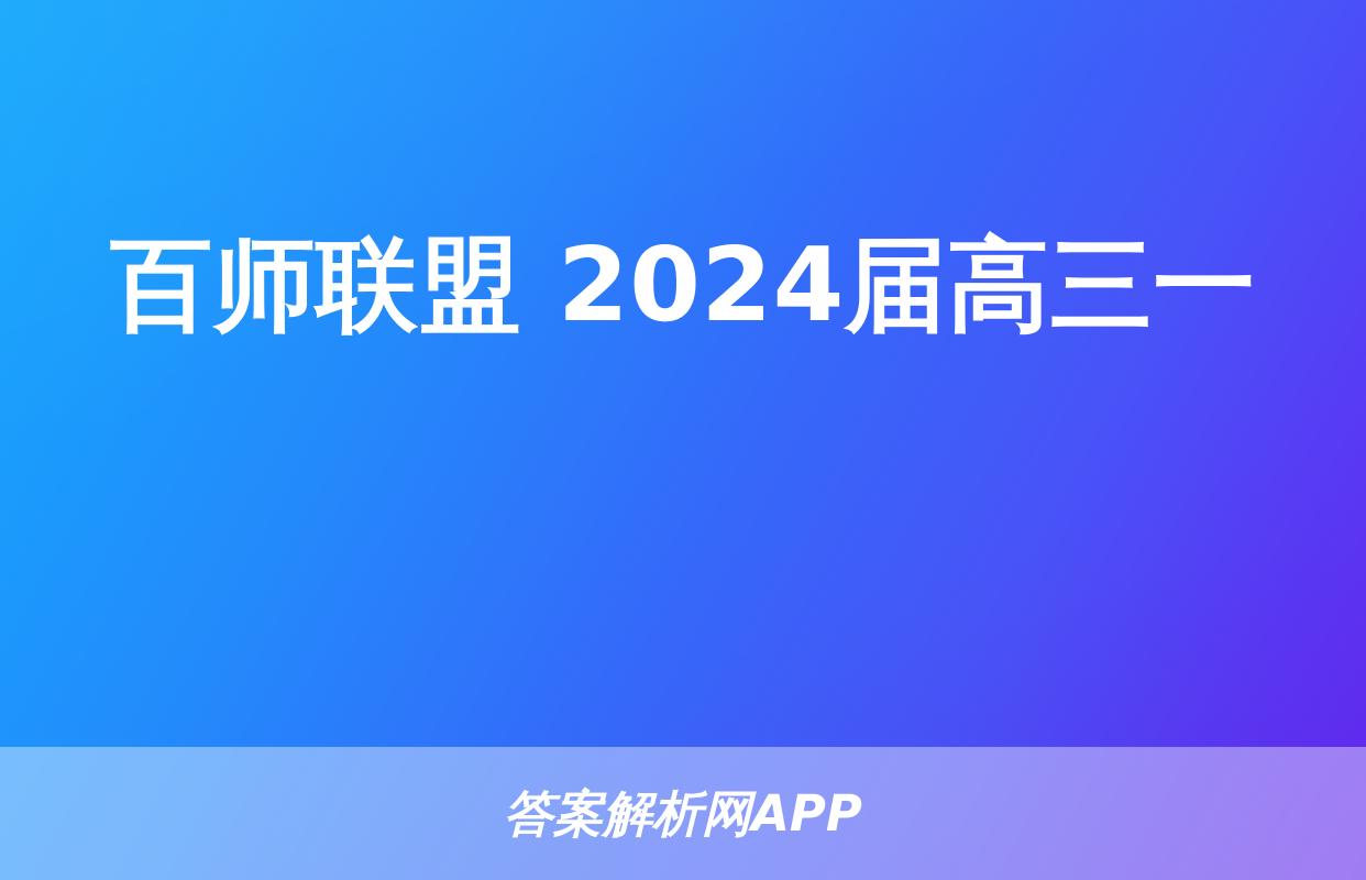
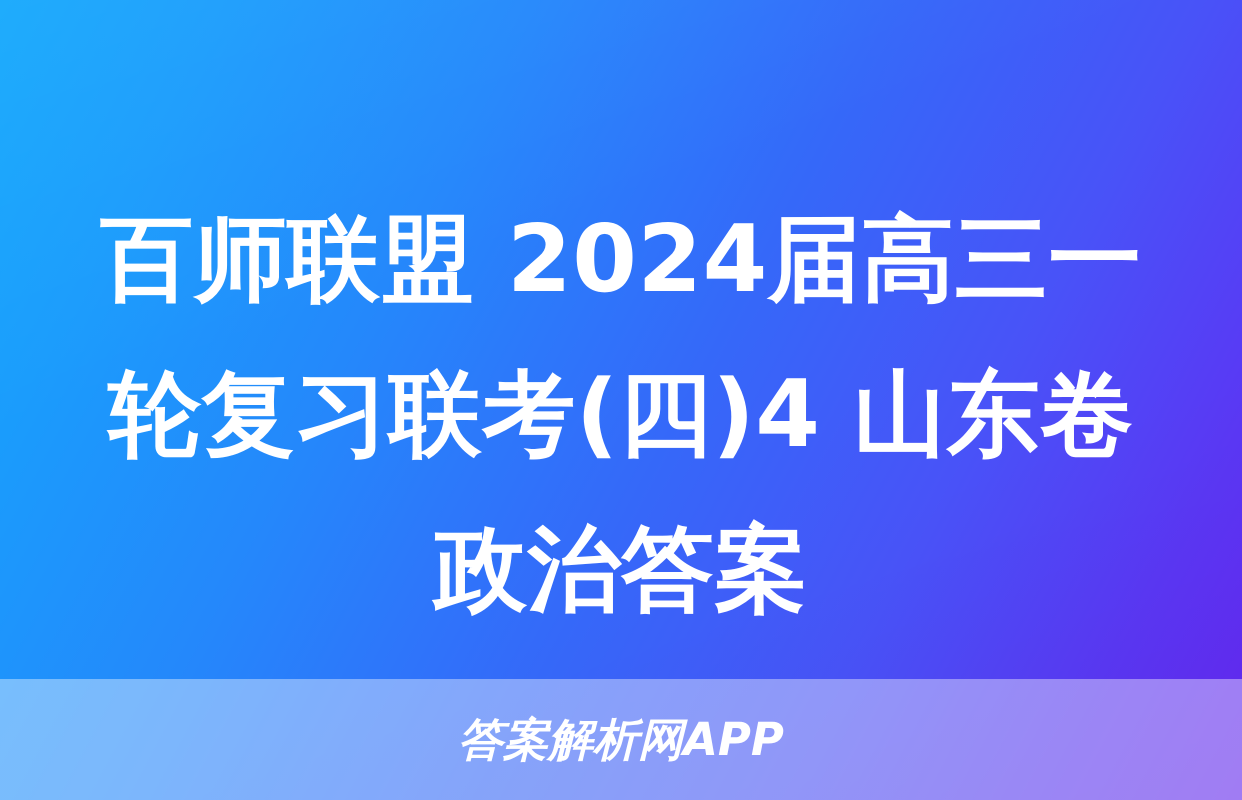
  百师联盟 2024届高三一
+ 轮复习联考(四)4 山东卷
+ 政治答案
  答案解析网APP
